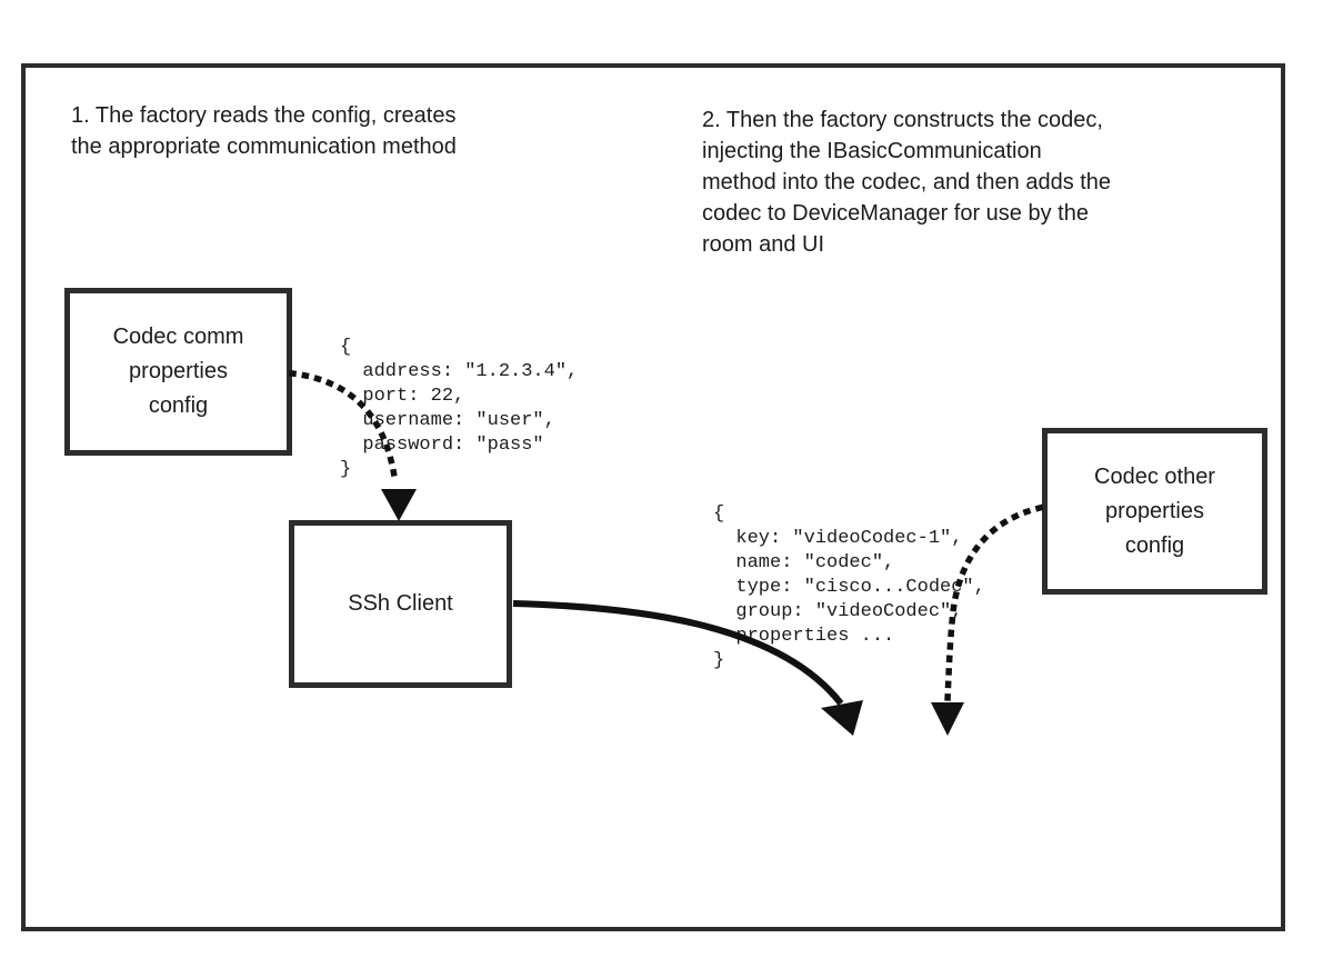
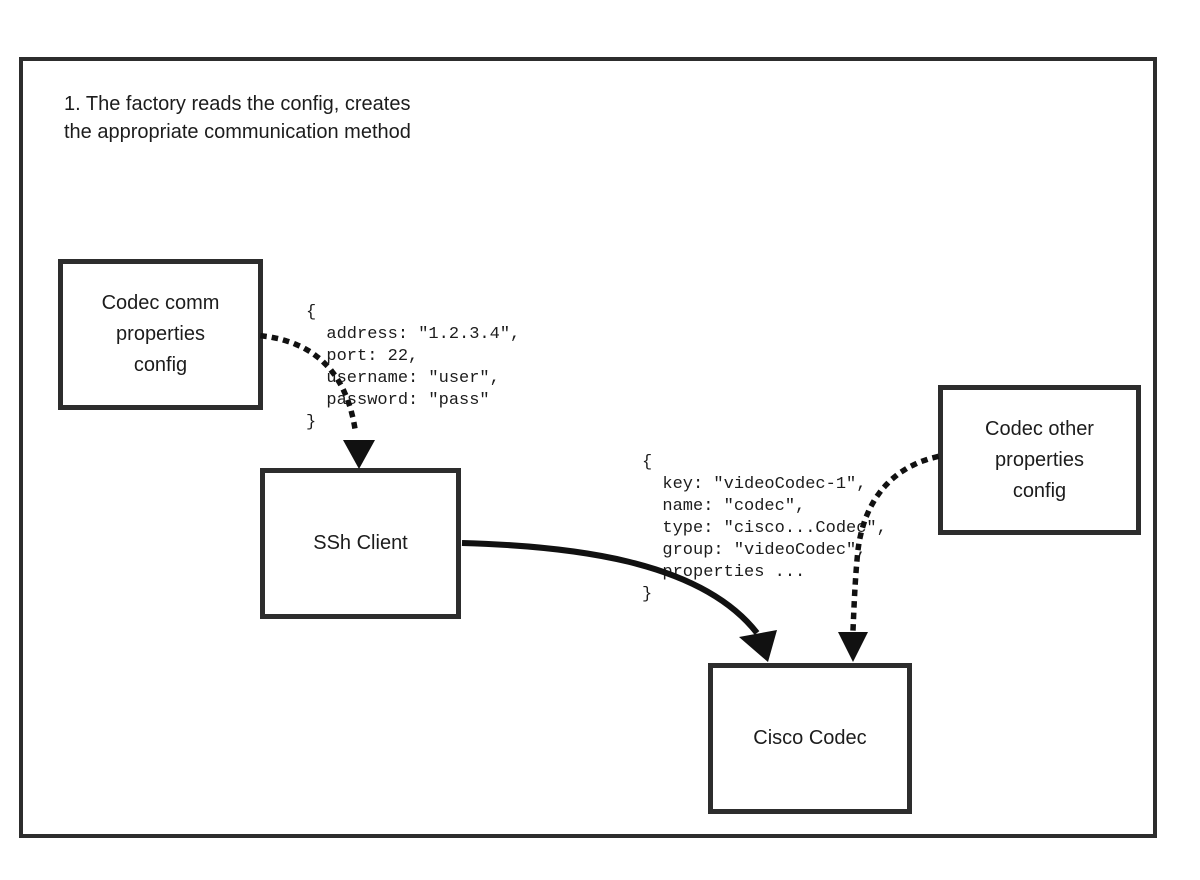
  1. The factory reads the config, creates
  the appropriate communication method
- 2. Then the factory constructs the codec,
- injecting the IBasicCommunication
- method into the codec, and then adds the
- codec to DeviceManager for use by the
- room and UI
  {
  address: "1.2.3.4",
  port: 22,
  username: "user",
  password: "pass"
  }
  {
  key: "videoCodec-1",
  name: "codec",
  type: "cisco...Codec",
  group: "videoCodec",
  roperties ...
  }
  Codec comm
  properties
  config
  SSh Client
  Codec other
  properties
  config
+ Cisco Codec
